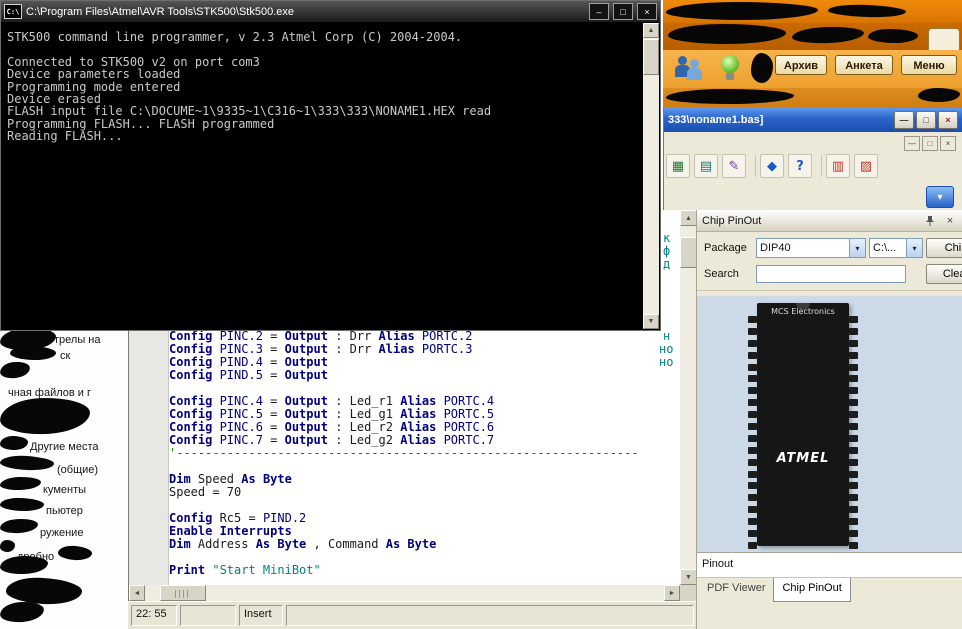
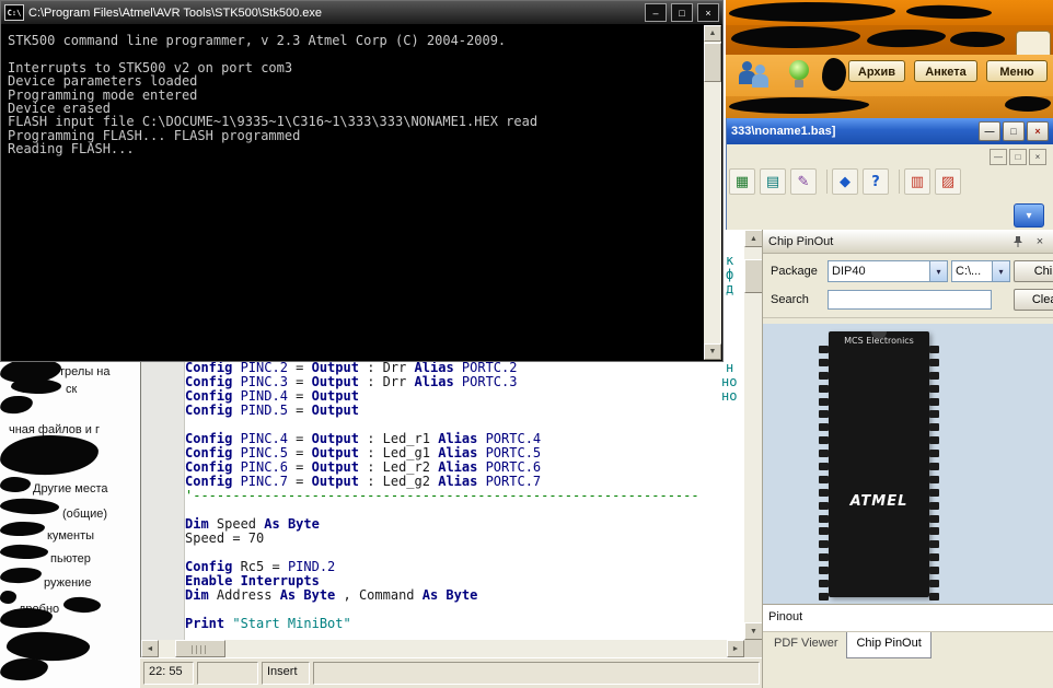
  трелы на
  ск
  чная файлов и г
  Другие места
  (общие)
  кументы
  пьютер
  ружение
  Архив
  Анкета
  Меню
  333\noname1.bas]
  —
  □
  ×
  —
  □
  ×
  ▦
  ▤
  ✎
  ◆
  ?
  ▥
  ▨
  ▾
  Config PINC.2 = Output : Drr Alias PORTC.2
  Config PINC.3 = Output : Drr Alias PORTC.3
  Config PIND.4 = Output
  Config PIND.5 = Output
  Config PINC.4 = Output : Led_r1 Alias PORTC.4
  Config PINC.5 = Output : Led_g1 Alias PORTC.5
  Config PINC.6 = Output : Led_r2 Alias PORTC.6
  Config PINC.7 = Output : Led_g2 Alias PORTC.7
  '----------------------------------------------------------------
  Dim Speed As Byte
  Speed = 70
  Config Rc5 = PIND.2
  Enable Interrupts
  Dim Address As Byte , Command As Byte
  Print "Start MiniBot"
  22: 55
  Insert
  Chip PinOut
  ×
  Package
  DIP40
  ▾
  C:\...
  ▾
  Chi
  Search
  MCS Electronics
  ATMEL
  Pinout
  PDF Viewer
  Chip PinOut
  к
  ф
  д
  н
  но
  но
  C:\
  C:\Program Files\Atmel\AVR Tools\STK500\Stk500.exe
  –
  □
  ×
- STK500 command line programmer, v 2.3 Atmel Corp (C) 2004-2004.
+ STK500 command line programmer, v 2.3 Atmel Corp (C) 2004-2009.
- Connected to STK500 v2 on port com3
+ Interrupts to STK500 v2 on port com3
  Device parameters loaded
  Programming mode entered
  Device erased
  FLASH input file C:\DOCUME~1\9335~1\C316~1\333\333\NONAME1.HEX read
  Programming FLASH... FLASH programmed
  Reading FLASH...
